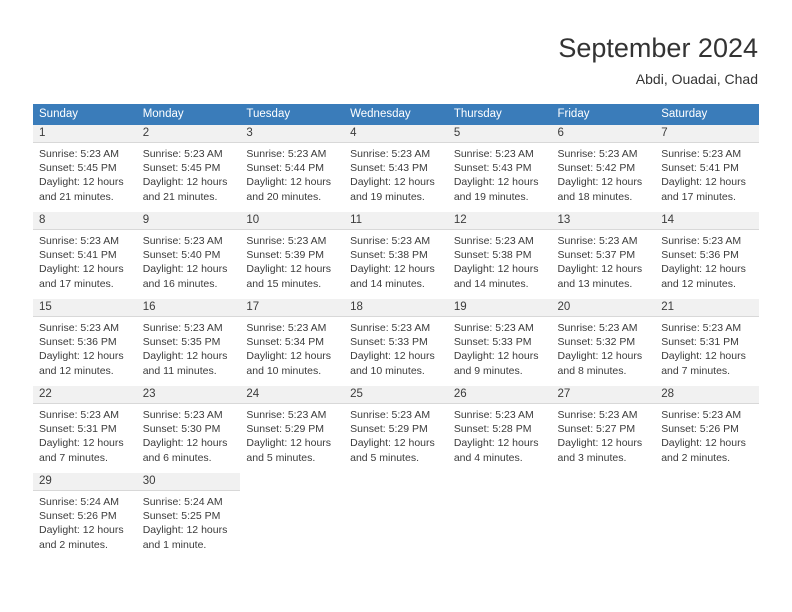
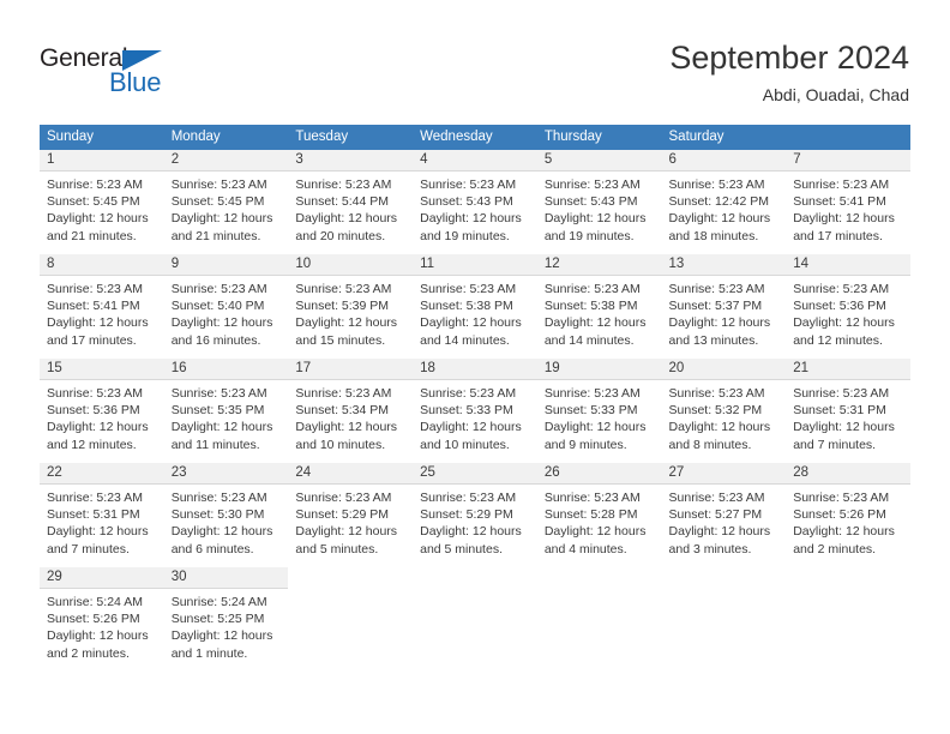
+ General
+ Blue
  September 2024
  Abdi, Ouadai, Chad
  Sunday
  Monday
  Tuesday
  Wednesday
  Thursday
- Friday
  Saturday
  1
  Sunrise: 5:23 AM
  Sunset: 5:45 PM
  Daylight: 12 hours
  and 21 minutes.
  2
  Sunrise: 5:23 AM
  Sunset: 5:45 PM
  Daylight: 12 hours
  and 21 minutes.
  3
  Sunrise: 5:23 AM
  Sunset: 5:44 PM
  Daylight: 12 hours
  and 20 minutes.
  4
  Sunrise: 5:23 AM
  Sunset: 5:43 PM
  Daylight: 12 hours
  and 19 minutes.
  5
  Sunrise: 5:23 AM
  Sunset: 5:43 PM
  Daylight: 12 hours
  and 19 minutes.
  6
  Sunrise: 5:23 AM
- Sunset: 5:42 PM
+ Sunset: 12:42 PM
  Daylight: 12 hours
  and 18 minutes.
  7
  Sunrise: 5:23 AM
  Sunset: 5:41 PM
  Daylight: 12 hours
  and 17 minutes.
  8
  Sunrise: 5:23 AM
  Sunset: 5:41 PM
  Daylight: 12 hours
  and 17 minutes.
  9
  Sunrise: 5:23 AM
  Sunset: 5:40 PM
  Daylight: 12 hours
  and 16 minutes.
  10
  Sunrise: 5:23 AM
  Sunset: 5:39 PM
  Daylight: 12 hours
  and 15 minutes.
  11
  Sunrise: 5:23 AM
  Sunset: 5:38 PM
  Daylight: 12 hours
  and 14 minutes.
  12
  Sunrise: 5:23 AM
  Sunset: 5:38 PM
  Daylight: 12 hours
  and 14 minutes.
  13
  Sunrise: 5:23 AM
  Sunset: 5:37 PM
  Daylight: 12 hours
  and 13 minutes.
  14
  Sunrise: 5:23 AM
  Sunset: 5:36 PM
  Daylight: 12 hours
  and 12 minutes.
  15
  Sunrise: 5:23 AM
  Sunset: 5:36 PM
  Daylight: 12 hours
  and 12 minutes.
  16
  Sunrise: 5:23 AM
  Sunset: 5:35 PM
  Daylight: 12 hours
  and 11 minutes.
  17
  Sunrise: 5:23 AM
  Sunset: 5:34 PM
  Daylight: 12 hours
  and 10 minutes.
  18
  Sunrise: 5:23 AM
  Sunset: 5:33 PM
  Daylight: 12 hours
  and 10 minutes.
  19
  Sunrise: 5:23 AM
  Sunset: 5:33 PM
  Daylight: 12 hours
  and 9 minutes.
  20
  Sunrise: 5:23 AM
  Sunset: 5:32 PM
  Daylight: 12 hours
  and 8 minutes.
  21
  Sunrise: 5:23 AM
  Sunset: 5:31 PM
  Daylight: 12 hours
  and 7 minutes.
  22
  Sunrise: 5:23 AM
  Sunset: 5:31 PM
  Daylight: 12 hours
  and 7 minutes.
  23
  Sunrise: 5:23 AM
  Sunset: 5:30 PM
  Daylight: 12 hours
  and 6 minutes.
  24
  Sunrise: 5:23 AM
  Sunset: 5:29 PM
  Daylight: 12 hours
  and 5 minutes.
  25
  Sunrise: 5:23 AM
  Sunset: 5:29 PM
  Daylight: 12 hours
  and 5 minutes.
  26
  Sunrise: 5:23 AM
  Sunset: 5:28 PM
  Daylight: 12 hours
  and 4 minutes.
  27
  Sunrise: 5:23 AM
  Sunset: 5:27 PM
  Daylight: 12 hours
  and 3 minutes.
  28
  Sunrise: 5:23 AM
  Sunset: 5:26 PM
  Daylight: 12 hours
  and 2 minutes.
  29
  Sunrise: 5:24 AM
  Sunset: 5:26 PM
  Daylight: 12 hours
  and 2 minutes.
  30
  Sunrise: 5:24 AM
  Sunset: 5:25 PM
  Daylight: 12 hours
  and 1 minute.
